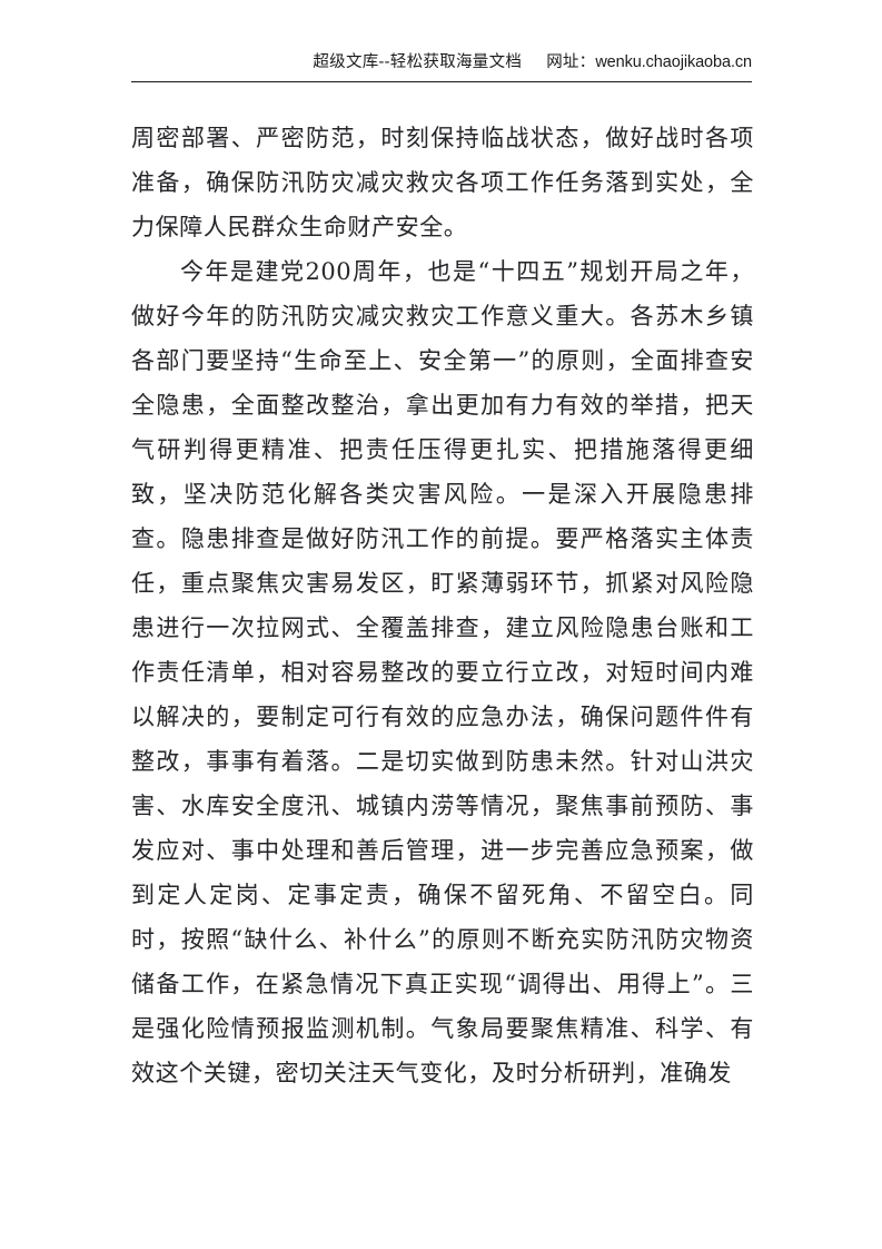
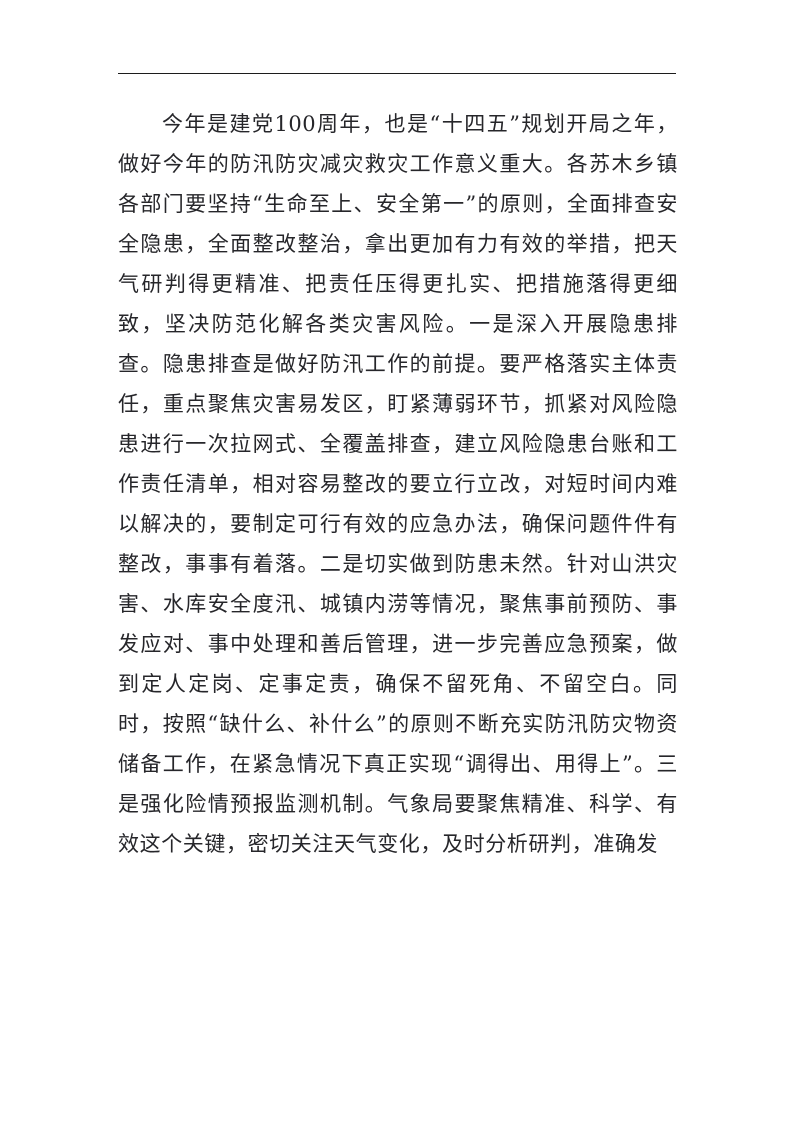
- 超级文库--轻松获取海量文档 网址：wenku.chaojikaoba.cn
- 周密部署、严密防范，时刻保持临战状态，做好战时各项准备，确保防汛防灾减灾救灾各项工作任务落到实处，全力保障人民群众生命财产安全。
- 今年是建党200周年，也是“十四五”规划开局之年，做好今年的防汛防灾减灾救灾工作意义重大。各苏木乡镇各部门要坚持“生命至上、安全第一”的原则，全面排查安全隐患，全面整改整治，拿出更加有力有效的举措，把天气研判得更精准、把责任压得更扎实、把措施落得更细致，坚决防范化解各类灾害风险。一是深入开展隐患排查。隐患排查是做好防汛工作的前提。要严格落实主体责任，重点聚焦灾害易发区，盯紧薄弱环节，抓紧对风险隐患进行一次拉网式、全覆盖排查，建立风险隐患台账和工作责任清单，相对容易整改的要立行立改，对短时间内难以解决的，要制定可行有效的应急办法，确保问题件件有整改，事事有着落。二是切实做到防患未然。针对山洪灾害、水库安全度汛、城镇内涝等情况，聚焦事前预防、事发应对、事中处理和善后管理，进一步完善应急预案，做到定人定岗、定事定责，确保不留死角、不留空白。同时，按照“缺什么、补什么”的原则不断充实防汛防灾物资储备工作，在紧急情况下真正实现“调得出、用得上”。三是强化险情预报监测机制。气象局要聚焦精准、科学、有效这个关键，密切关注天气变化，及时分析研判，准确发
+ 今年是建党100周年，也是“十四五”规划开局之年，做好今年的防汛防灾减灾救灾工作意义重大。各苏木乡镇各部门要坚持“生命至上、安全第一”的原则，全面排查安全隐患，全面整改整治，拿出更加有力有效的举措，把天气研判得更精准、把责任压得更扎实、把措施落得更细致，坚决防范化解各类灾害风险。一是深入开展隐患排查。隐患排查是做好防汛工作的前提。要严格落实主体责任，重点聚焦灾害易发区，盯紧薄弱环节，抓紧对风险隐患进行一次拉网式、全覆盖排查，建立风险隐患台账和工作责任清单，相对容易整改的要立行立改，对短时间内难以解决的，要制定可行有效的应急办法，确保问题件件有整改，事事有着落。二是切实做到防患未然。针对山洪灾害、水库安全度汛、城镇内涝等情况，聚焦事前预防、事发应对、事中处理和善后管理，进一步完善应急预案，做到定人定岗、定事定责，确保不留死角、不留空白。同时，按照“缺什么、补什么”的原则不断充实防汛防灾物资储备工作，在紧急情况下真正实现“调得出、用得上”。三是强化险情预报监测机制。气象局要聚焦精准、科学、有效这个关键，密切关注天气变化，及时分析研判，准确发
